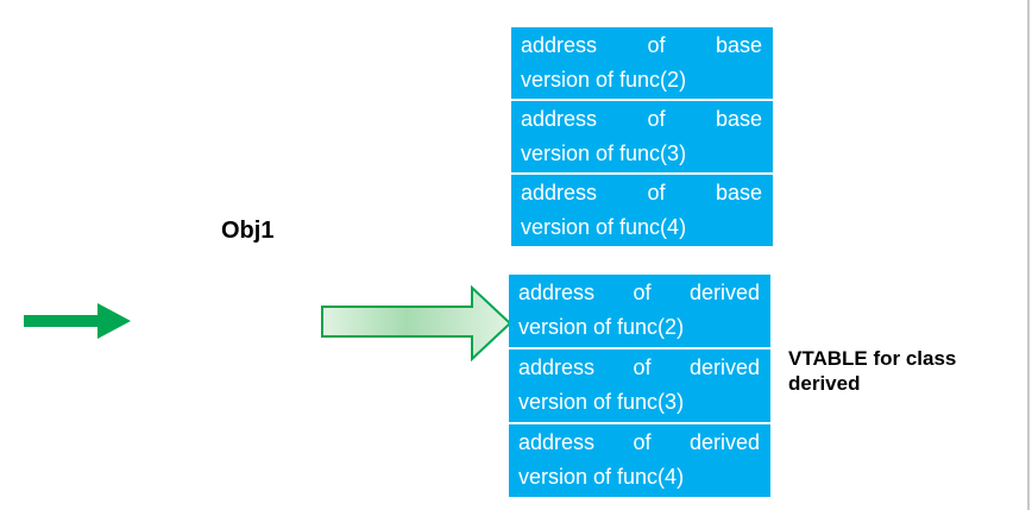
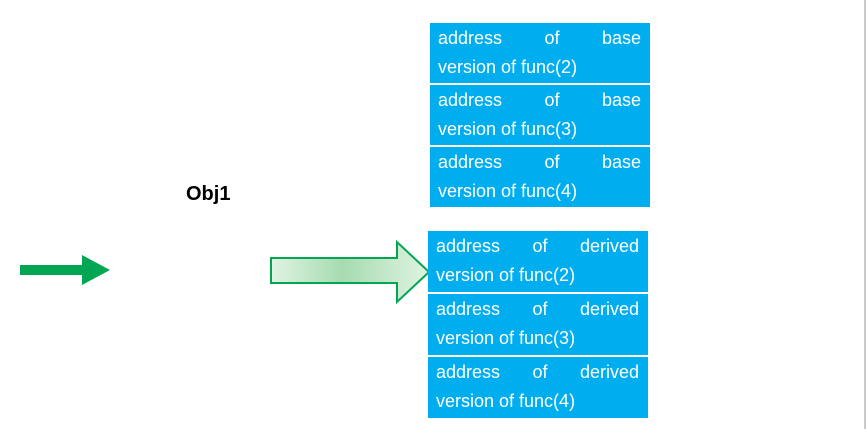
  Obj1
  address
  of
  base
  version of func(2)
  address
  of
  base
  version of func(3)
  address
  of
  base
  version of func(4)
  address
  of
  derived
  version of func(2)
  address
  of
  derived
  version of func(3)
  address
  of
  derived
  version of func(4)
- VTABLE for class derived
